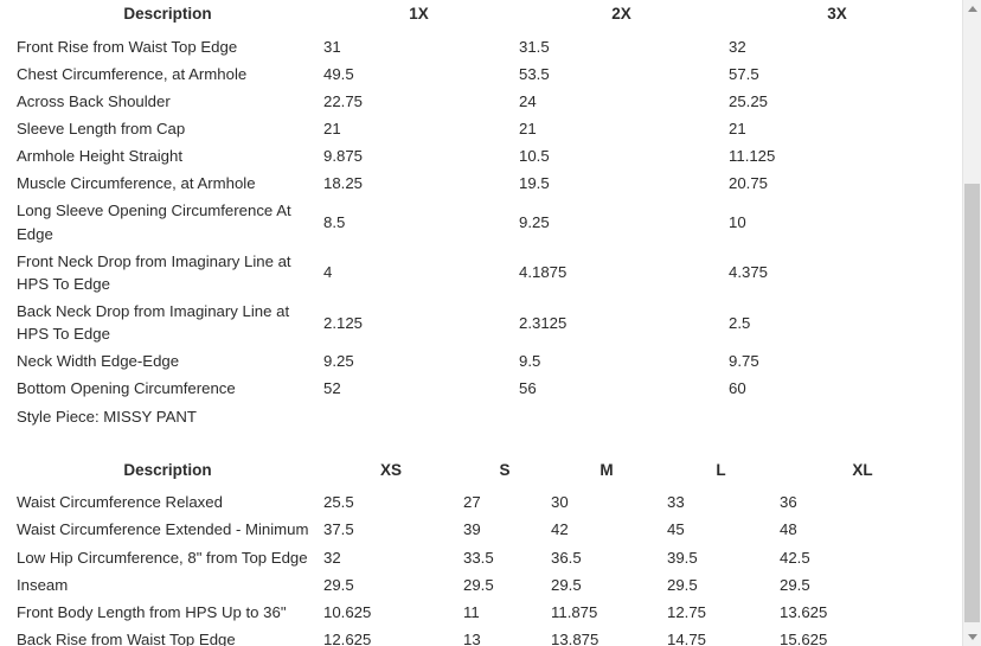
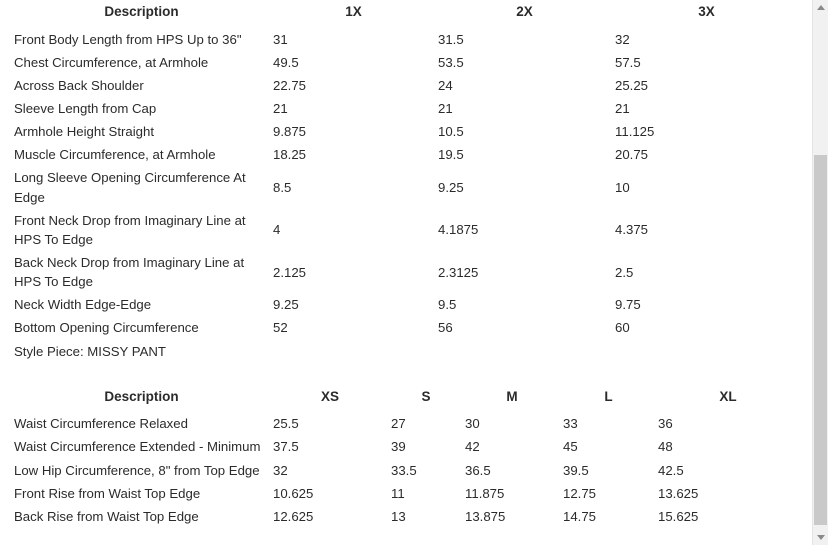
  Description	1X	2X	3X
- Front Rise from Waist Top Edge	31	31.5	32
+ Front Body Length from HPS Up to 36"	31	31.5	32
  Chest Circumference, at Armhole	49.5	53.5	57.5
  Across Back Shoulder	22.75	24	25.25
  Sleeve Length from Cap	21	21	21
  Armhole Height Straight	9.875	10.5	11.125
  Muscle Circumference, at Armhole	18.25	19.5	20.75
  Long Sleeve Opening Circumference At Edge	8.5	9.25	10
  Front Neck Drop from Imaginary Line at HPS To Edge	4	4.1875	4.375
  Back Neck Drop from Imaginary Line at HPS To Edge	2.125	2.3125	2.5
  Neck Width Edge-Edge	9.25	9.5	9.75
  Bottom Opening Circumference	52	56	60
  Style Piece: MISSY PANT
  Description	XS	S	M	L	XL
  Waist Circumference Relaxed	25.5	27	30	33	36
  Waist Circumference Extended - Minimum	37.5	39	42	45	48
  Low Hip Circumference, 8" from Top Edge	32	33.5	36.5	39.5	42.5
- Inseam	29.5	29.5	29.5	29.5	29.5
- Front Body Length from HPS Up to 36"	10.625	11	11.875	12.75	13.625
+ Front Rise from Waist Top Edge	10.625	11	11.875	12.75	13.625
  Back Rise from Waist Top Edge	12.625	13	13.875	14.75	15.625
